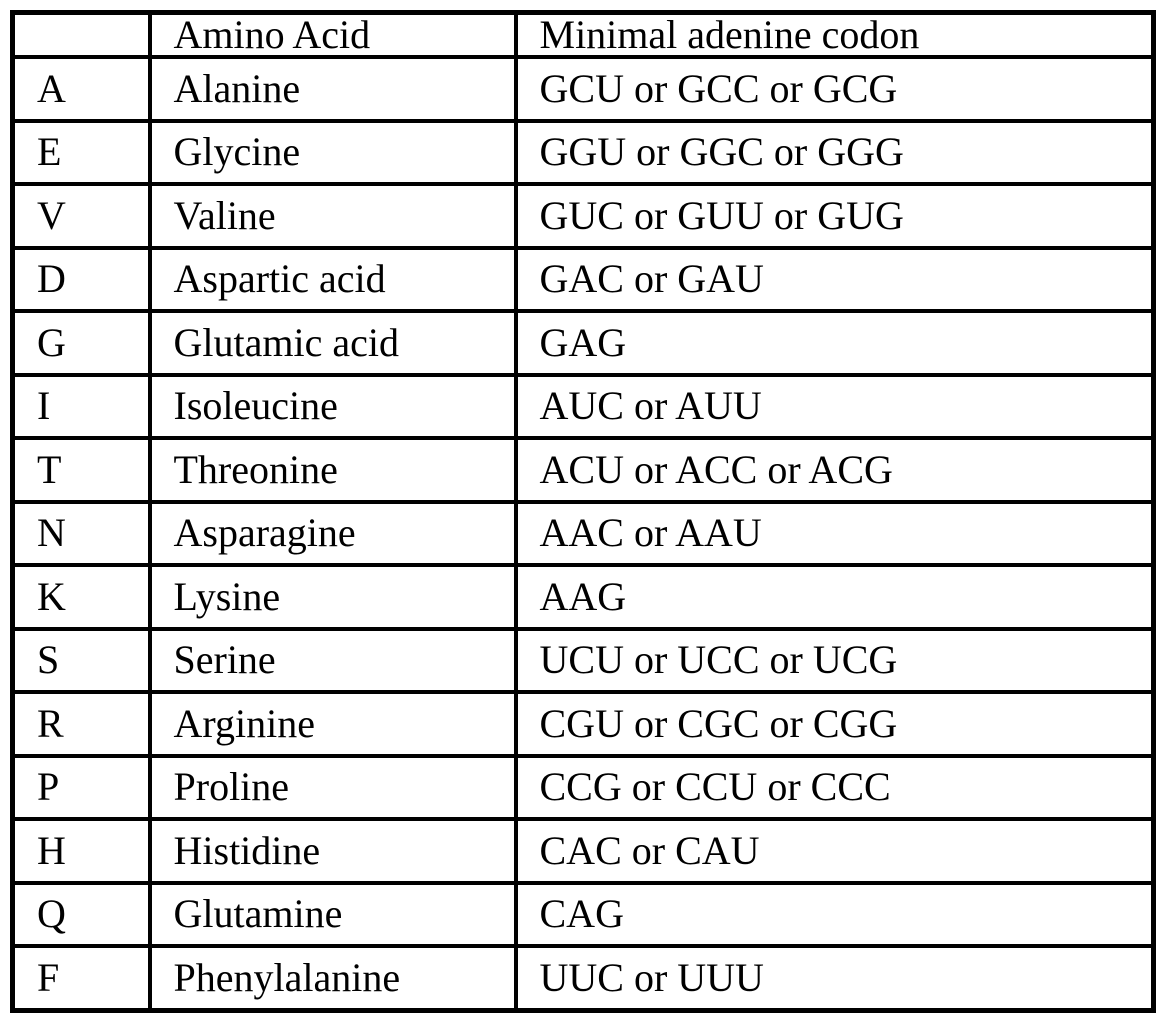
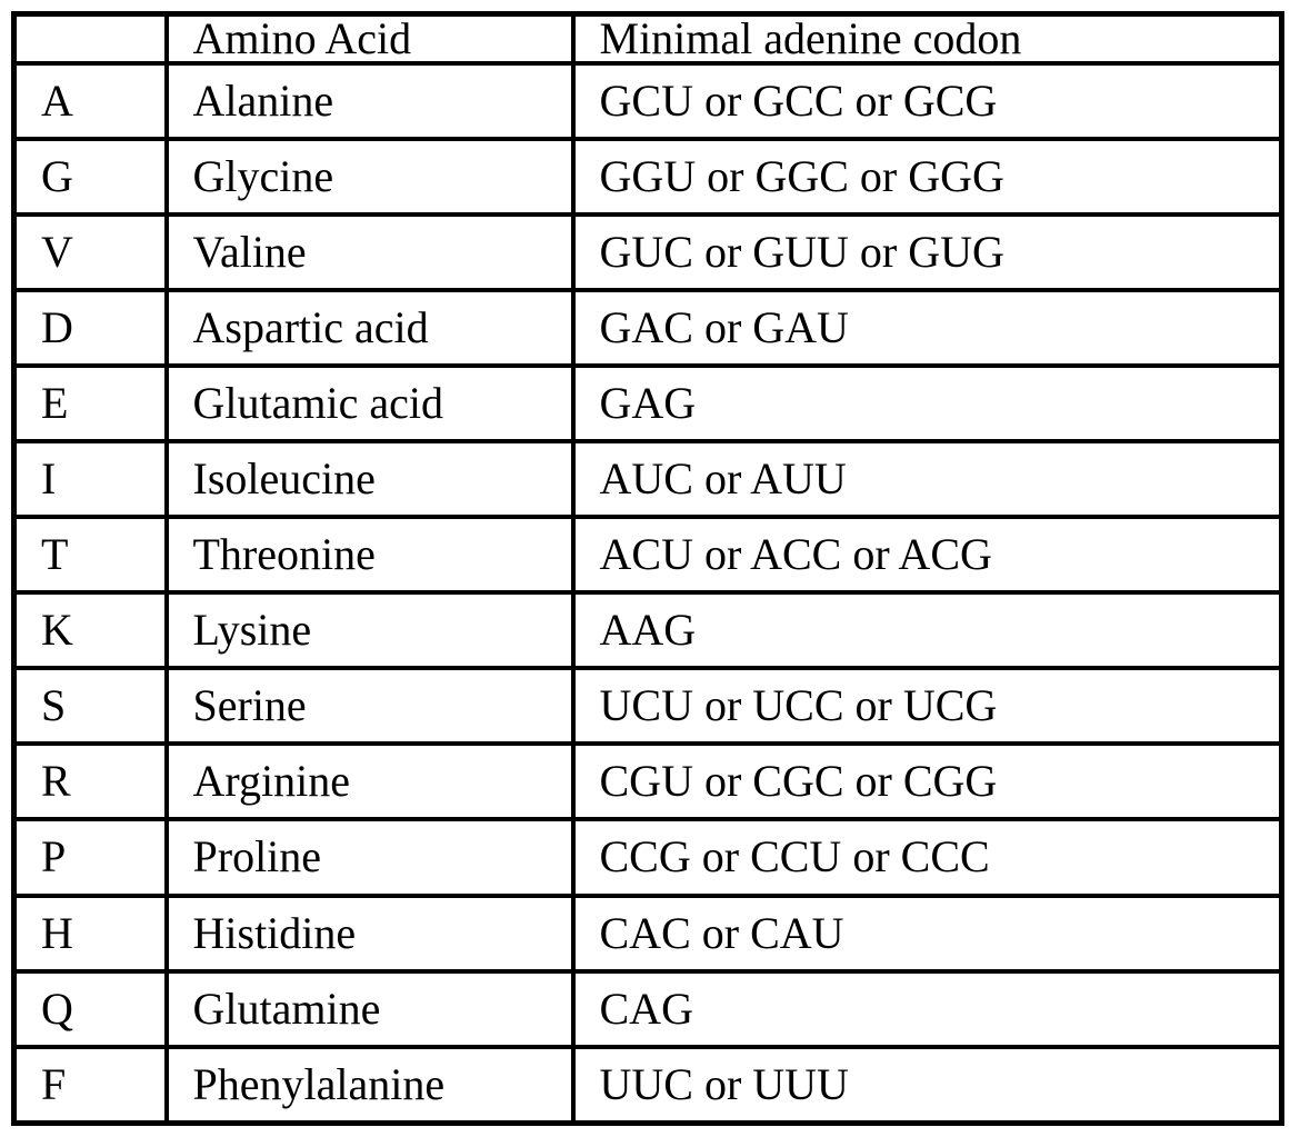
  	Amino Acid	Minimal adenine codon
  A	Alanine	GCU or GCC or GCG
- E	Glycine	GGU or GGC or GGG
+ G	Glycine	GGU or GGC or GGG
  V	Valine	GUC or GUU or GUG
  D	Aspartic acid	GAC or GAU
- G	Glutamic acid	GAG
+ E	Glutamic acid	GAG
  I	Isoleucine	AUC or AUU
  T	Threonine	ACU or ACC or ACG
- N	Asparagine	AAC or AAU
  K	Lysine	AAG
  S	Serine	UCU or UCC or UCG
  R	Arginine	CGU or CGC or CGG
  P	Proline	CCG or CCU or CCC
  H	Histidine	CAC or CAU
  Q	Glutamine	CAG
  F	Phenylalanine	UUC or UUU
